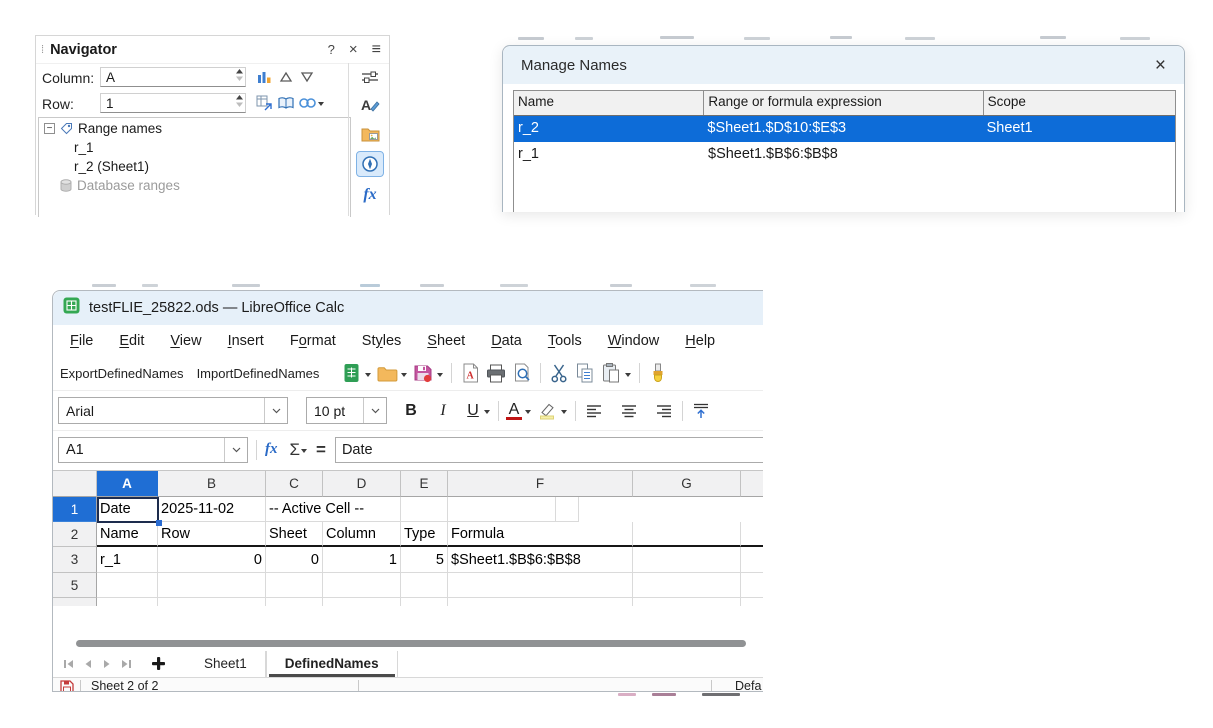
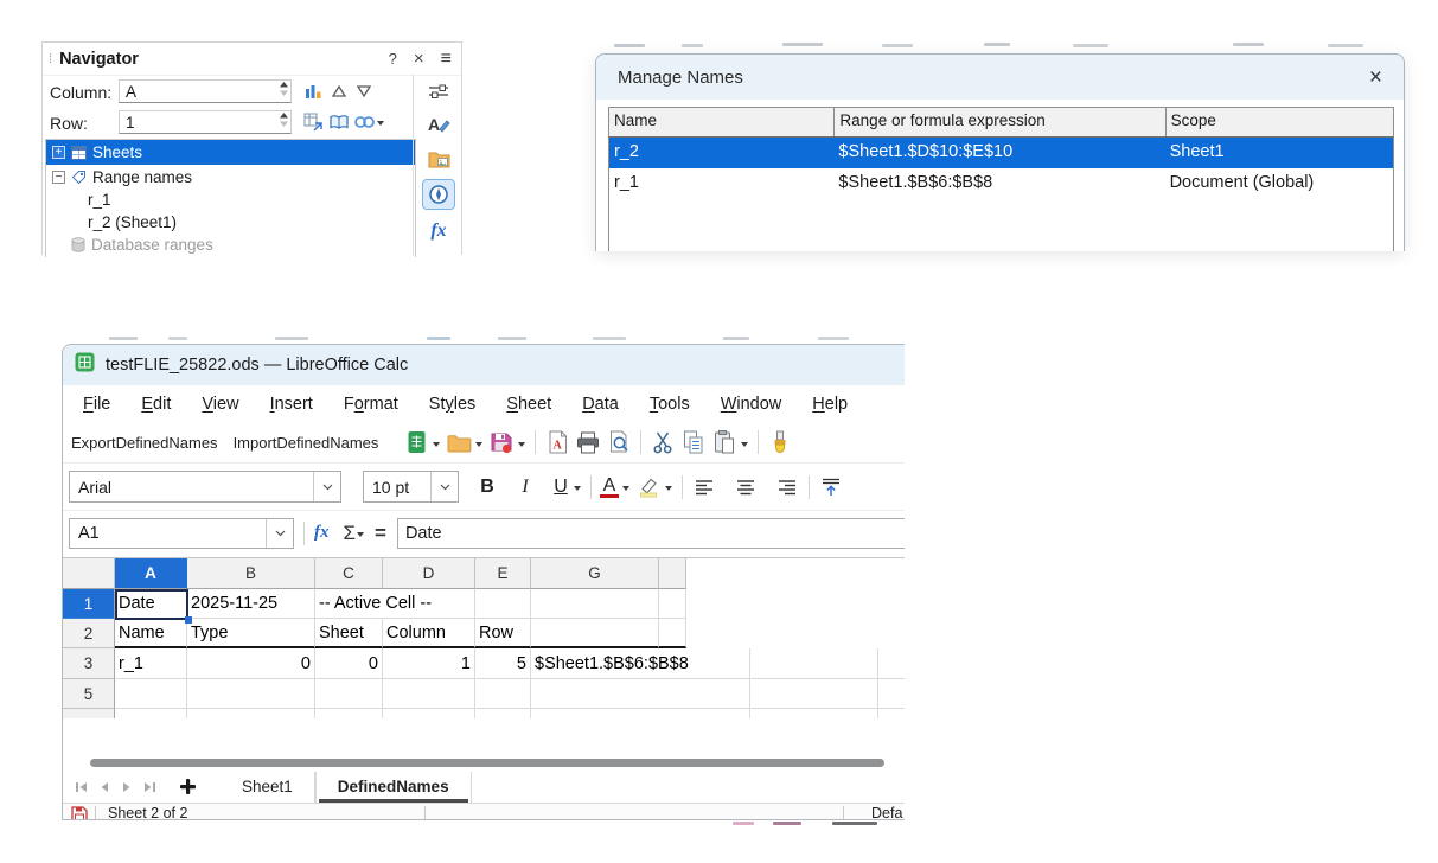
  ⁞
  Navigator
  ?
  ×
  ≡
  Column:
  A
  Row:
  1
+ +
+ Sheets
  −
  Range names
  r_1
  r_2 (Sheet1)
  Database ranges
  A
  fx
  Manage Names
  ×
  Name
  Range or formula expression
  Scope
  r_2
- $Sheet1.$D$10:$E$3
+ $Sheet1.$D$10:$E$10
  Sheet1
  r_1
  $Sheet1.$B$6:$B$8
+ Document (Global)
  testFLIE_25822.ods — LibreOffice Calc
  File
  Edit
  View
  Insert
  Format
  Styles
  Sheet
  Data
  Tools
  Window
  Help
  ExportDefinedNames
  ImportDefinedNames
  A
  Arial
  10 pt
  B
  I
  U
  A
  A1
  fx
  Σ
  =
  Date
  A
  B
  C
  D
  E
- F
  G
  1
  Date
- 2025-11-02
+ 2025-11-25
  -- Active Cell --
  2
  Name
- Row
+ Type
  Sheet
  Column
- Type
+ Row
- Formula
  3
  r_1
  0
  0
  1
  5
  $Sheet1.$B$6:$B$8
  5
  Sheet1
  DefinedNames
  Sheet 2 of 2
  Defa
